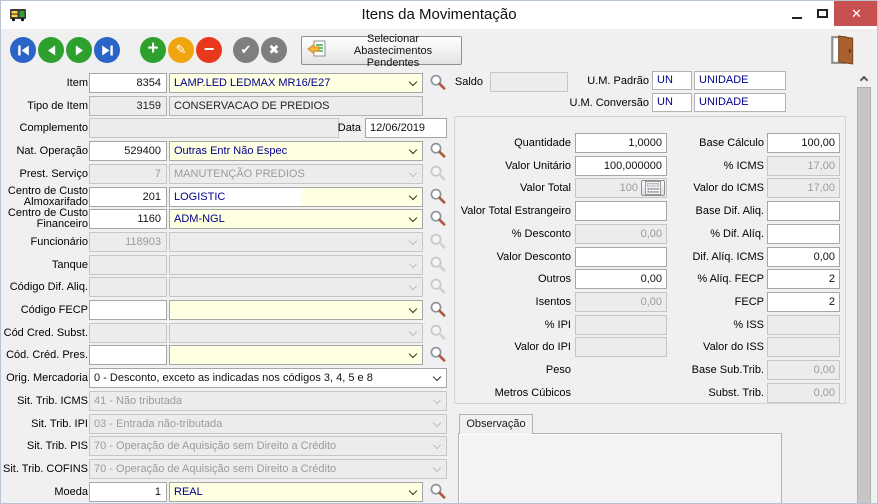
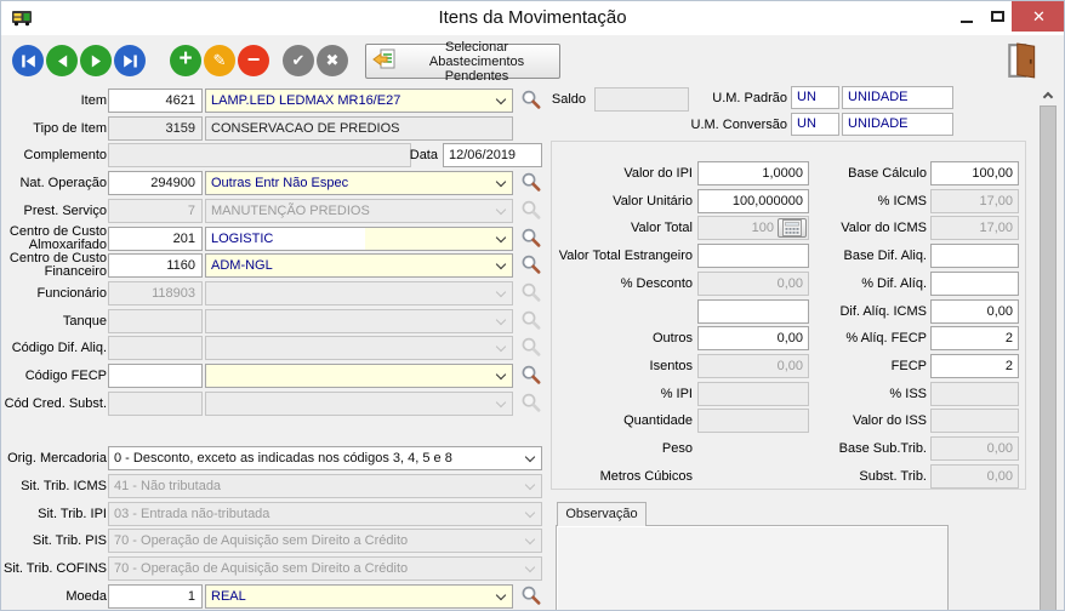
  Itens da Movimentação
  ✕
  +
  ✎
  −
  ✔
  ✖
  Selecionar Abastecimentos
  Pendentes
  Item
- 8354
+ 4621
  LAMP.LED LEDMAX MR16/E27
  Tipo de Item
  3159
  CONSERVACAO DE PREDIOS
  Complemento
  Data
  12/06/2019
  Nat. Operação
- 529400
+ 294900
  Outras Entr Não Espec
  Prest. Serviço
  7
  MANUTENÇÃO PREDIOS
  Centro de Custo Almoxarifado
  201
  LOGISTIC
  Centro de Custo Financeiro
  1160
  ADM-NGL
  Funcionário
  118903
  Tanque
  Código Dif. Aliq.
  Código FECP
  Cód Cred. Subst.
- Cód. Créd. Pres.
  Orig. Mercadoria
  0 - Desconto, exceto as indicadas nos códigos 3, 4, 5 e 8
  Sit. Trib. ICMS
  41 - Não tributada
  Sit. Trib. IPI
  03 - Entrada não-tributada
  Sit. Trib. PIS
  70 - Operação de Aquisição sem Direito a Crédito
  Sit. Trib. COFINS
  70 - Operação de Aquisição sem Direito a Crédito
  Moeda
  1
  REAL
  Saldo
  U.M. Padrão
  UN
  UNIDADE
  U.M. Conversão
  UN
  UNIDADE
- Quantidade
+ Valor do IPI
  1,0000
  Valor Unitário
  100,000000
  Valor Total
  100
  Valor Total Estrangeiro
  % Desconto
  0,00
- Valor Desconto
  Outros
  0,00
  Isentos
  0,00
  % IPI
- Valor do IPI
+ Quantidade
  Peso
  Metros Cúbicos
  Base Cálculo
  100,00
  % ICMS
  17,00
  Valor do ICMS
  17,00
  Base Dif. Aliq.
  % Dif. Alíq.
  Dif. Alíq. ICMS
  0,00
  % Alíq. FECP
  2
  FECP
  2
  % ISS
  Valor do ISS
  Base Sub.Trib.
  0,00
  Subst. Trib.
  0,00
  Observação
